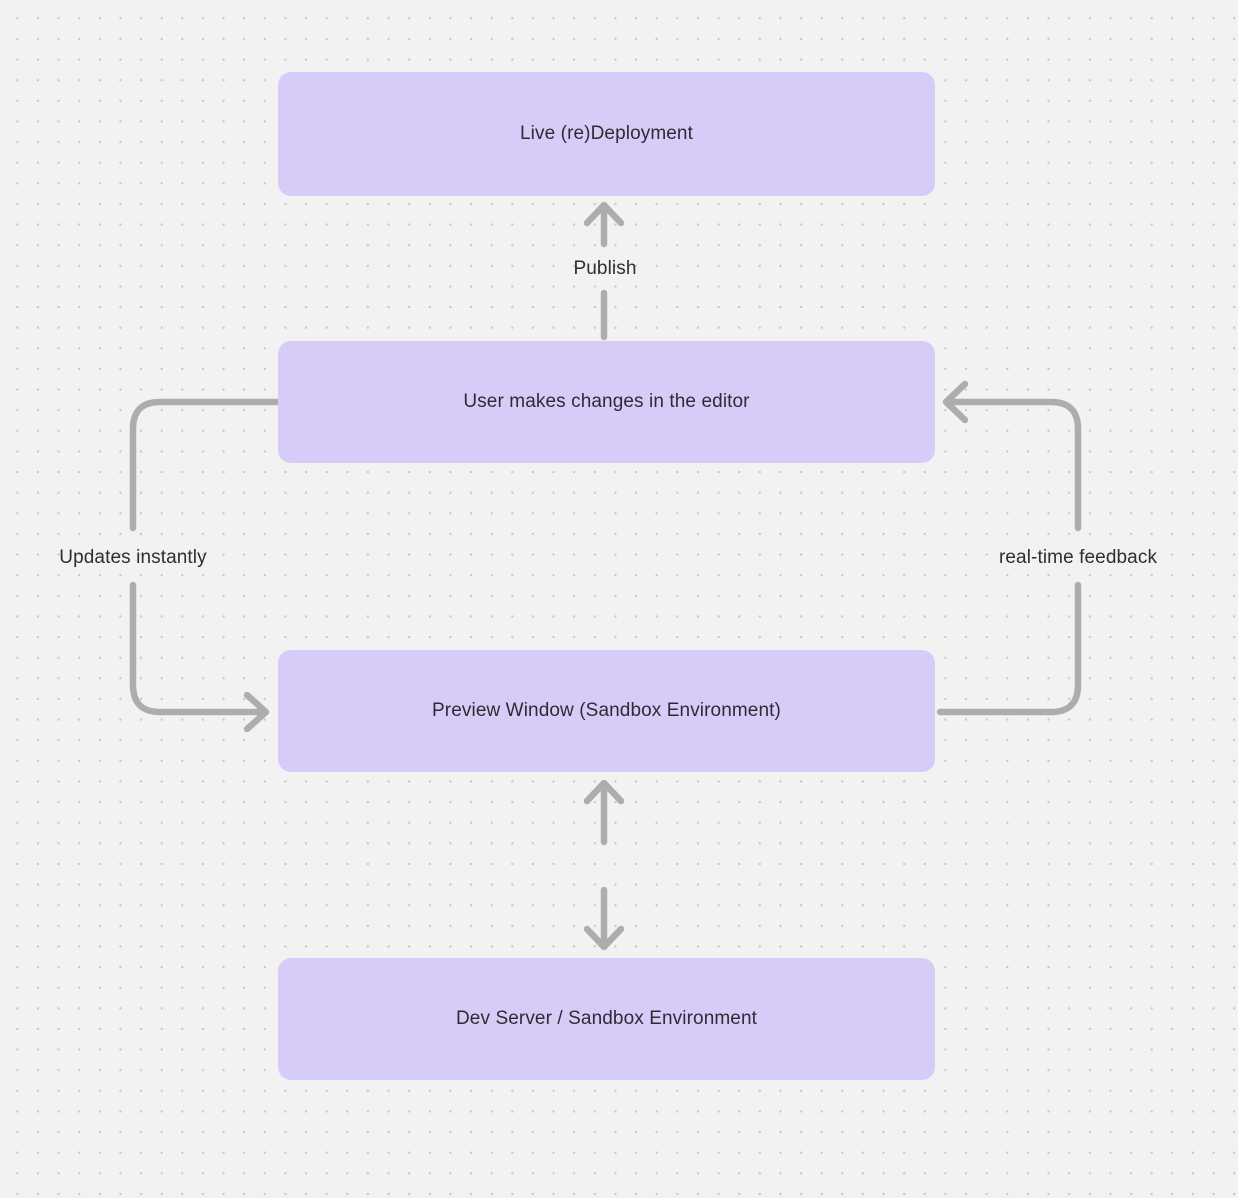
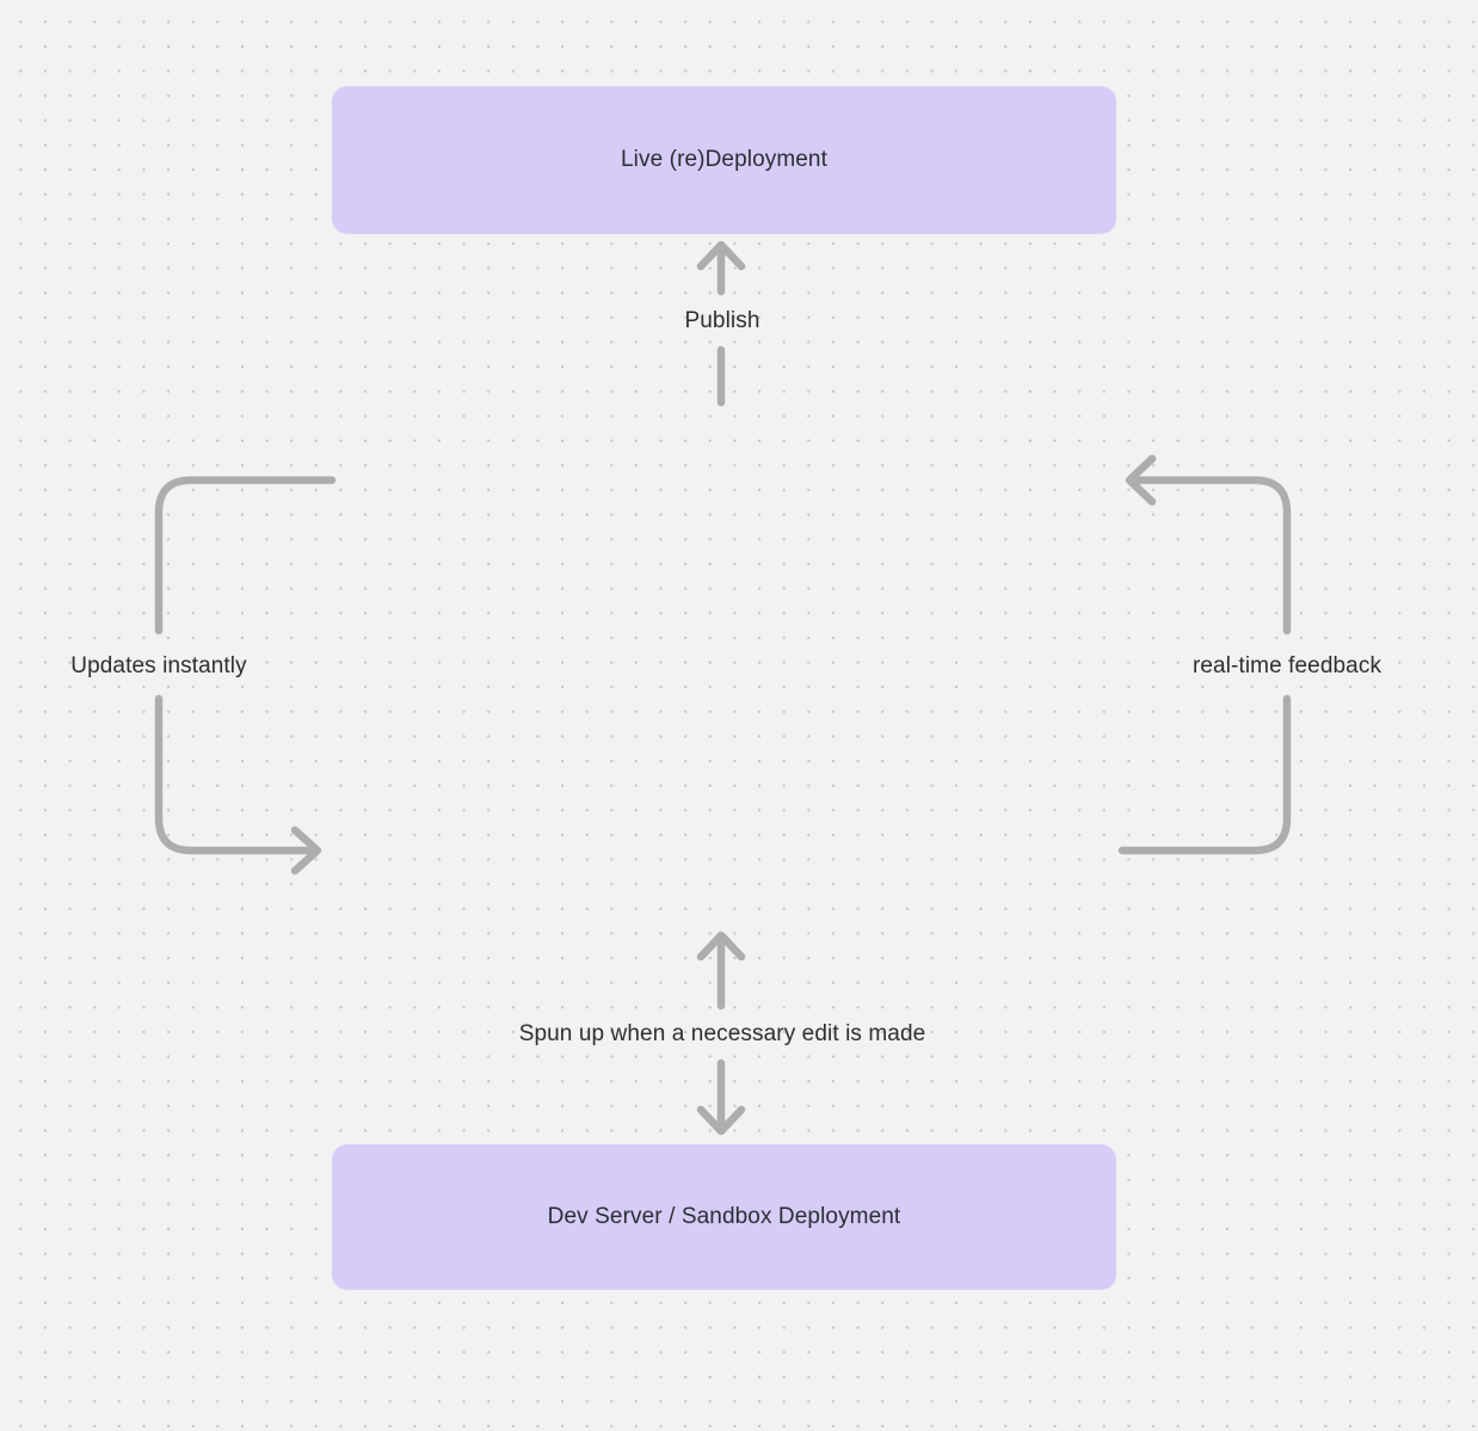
  Live (re)Deployment
- User makes changes in the editor
- Preview Window (Sandbox Environment)
- Dev Server / Sandbox Environment
+ Dev Server / Sandbox Deployment
  Publish
  Updates instantly
  real-time feedback
+ Spun up when a necessary edit is made
